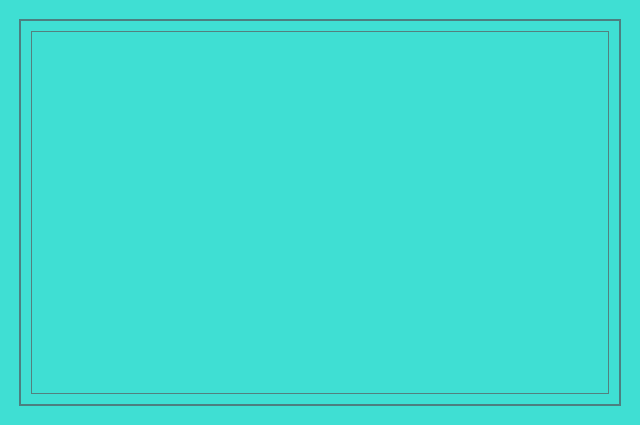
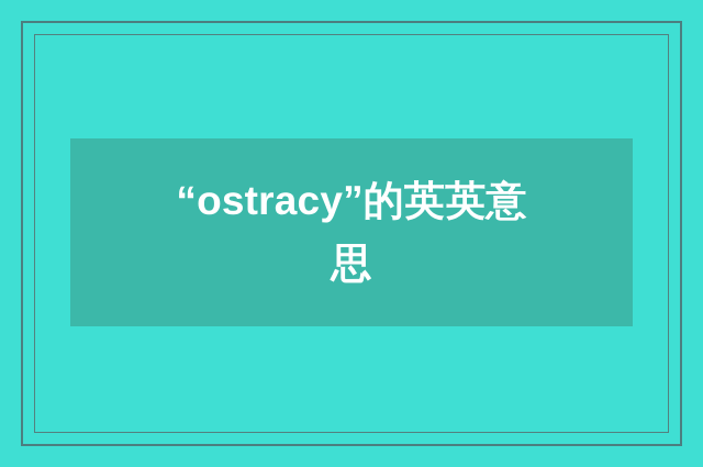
+ “ostracy”的英英意思
